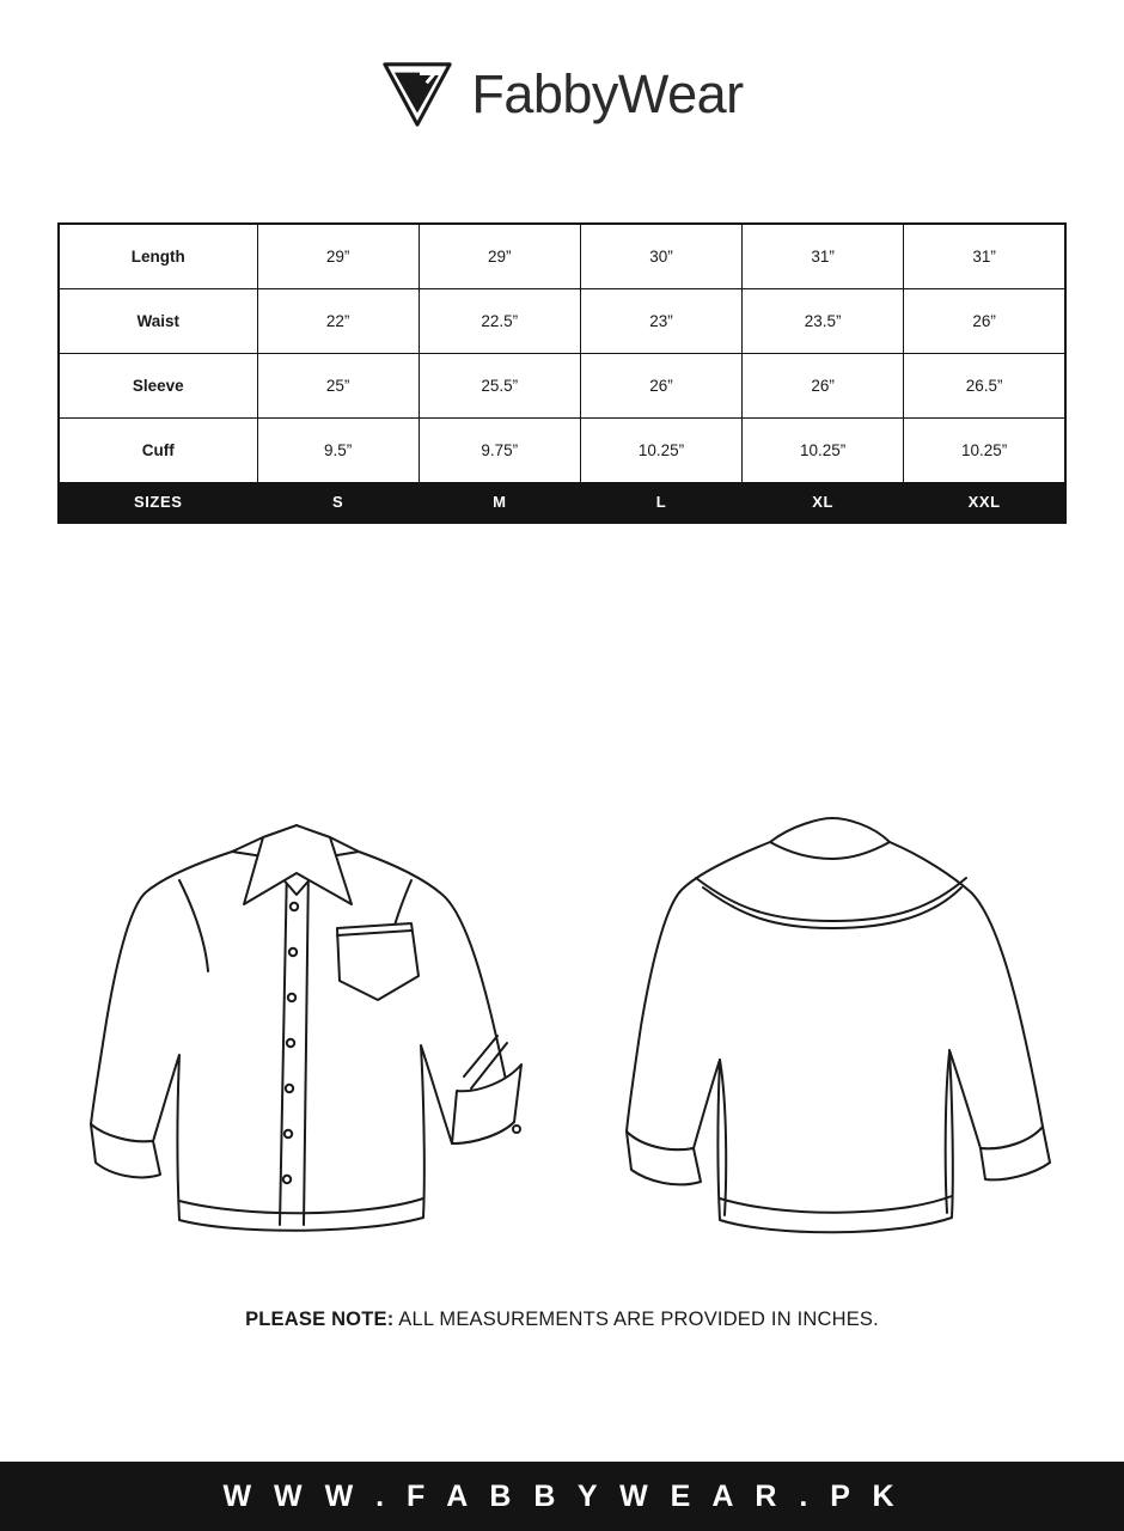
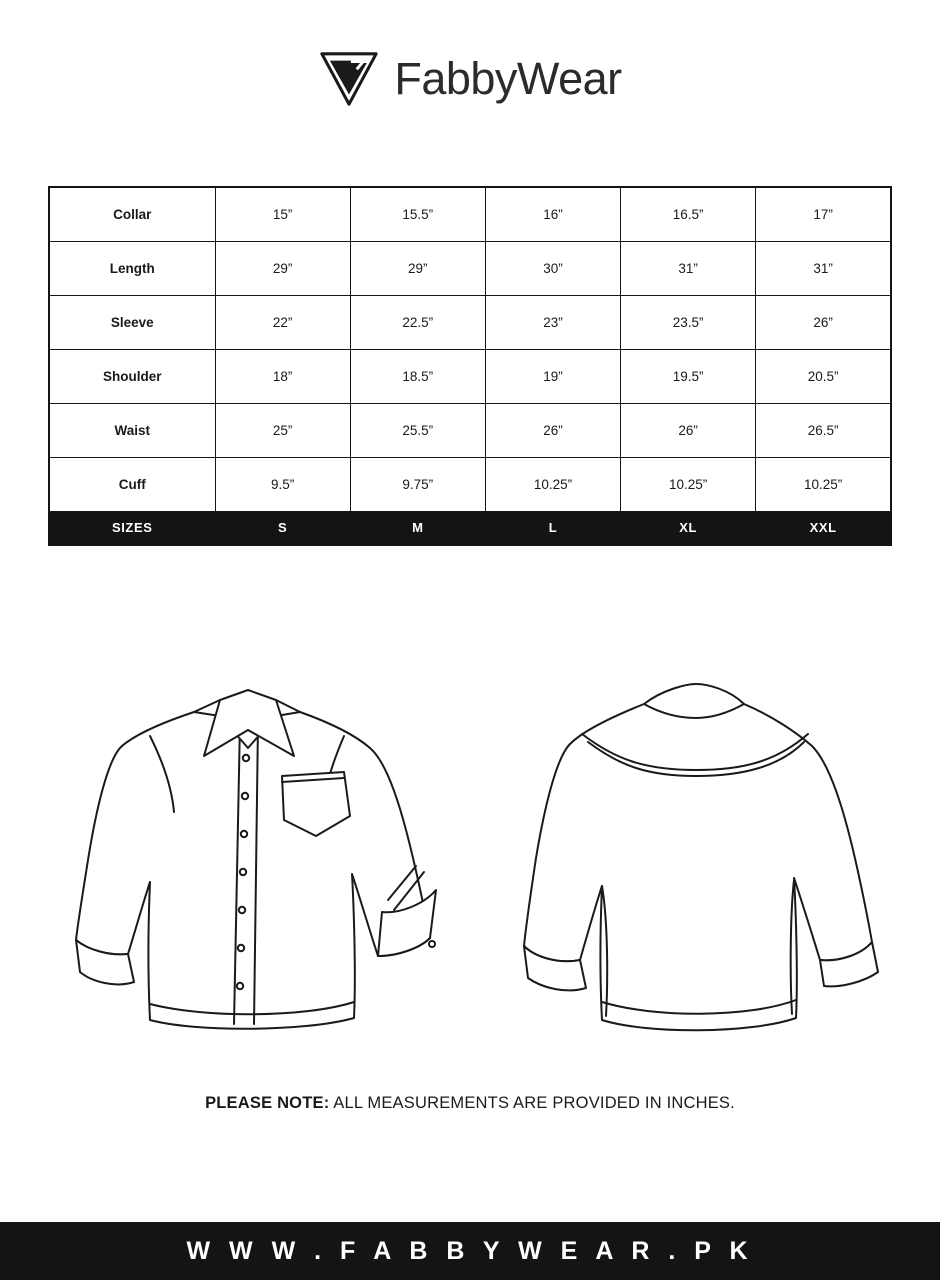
  FabbyWear
+ Collar	15”	15.5”	16”	16.5”	17”
  Length	29”	29”	30”	31”	31”
- Waist	22”	22.5”	23”	23.5”	26”
+ Sleeve	22”	22.5”	23”	23.5”	26”
+ Shoulder	18”	18.5”	19”	19.5”	20.5”
- Sleeve	25”	25.5”	26”	26”	26.5”
+ Waist	25”	25.5”	26”	26”	26.5”
  Cuff	9.5”	9.75”	10.25”	10.25”	10.25”
  SIZES	S	M	L	XL	XXL
  PLEASE NOTE: ALL MEASUREMENTS ARE PROVIDED IN INCHES.
  W W W . F A B B Y W E A R . P K
